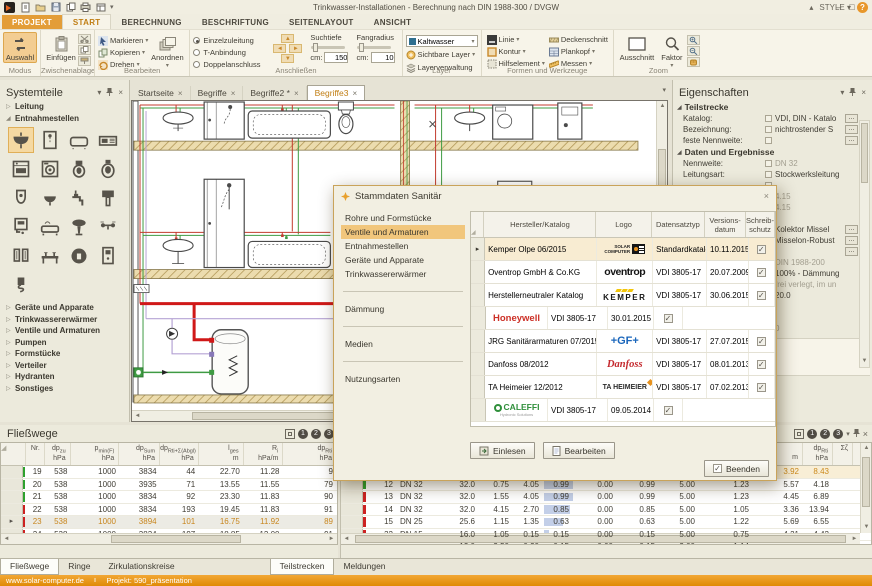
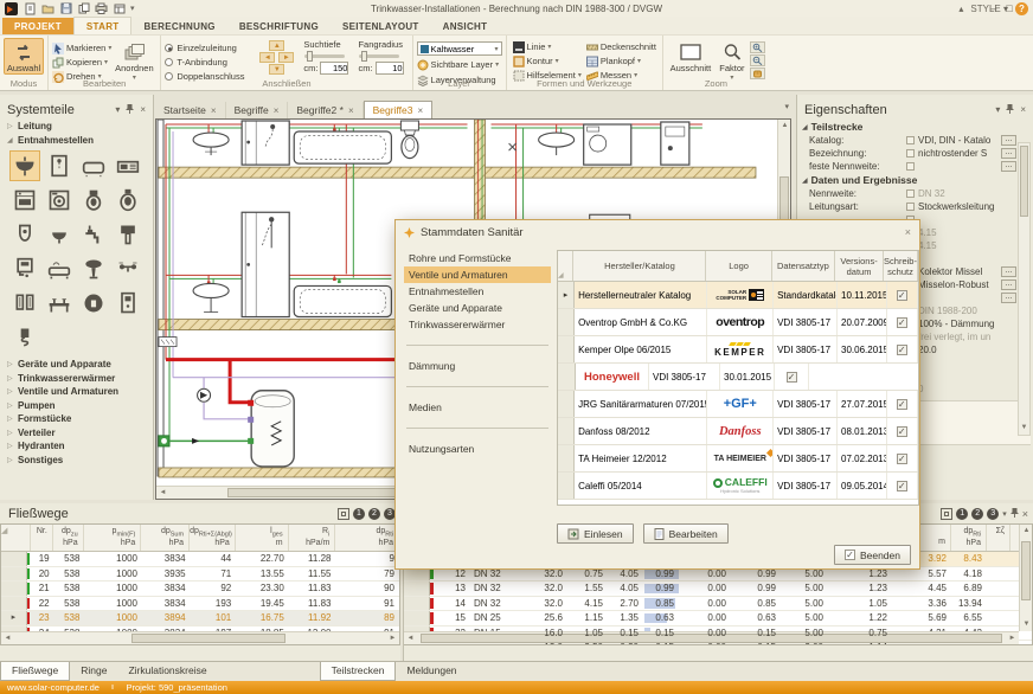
  Trinkwasser-Installationen - Berechnung nach DIN 1988-300 / DVGW
  –
  □
  PROJEKT
  START
  BERECHNUNG
  BESCHRIFTUNG
  SEITENLAYOUT
  ANSICHT
  ▴
  STYLE ▾
  ?
  Auswahl
  Modus
- Einfügen
- Zwischenablage
  Markieren
  Kopieren
  Drehen
  Anordnen
  Bearbeiten
  Einzelzuleitung
  T-Anbindung
  Doppelanschluss
  Suchtiefe
  cm:
  150
  Fangradius
  cm:
  10
  Anschließen
  Kaltwasser
  Sichtbare Layer
  Layerverwaltung
  Layer
  Linie
  Kontur
  Hilfselement
  Deckenschnitt
  Plankopf
  Messen
  Formen und Werkzeuge
  Ausschnitt
  Faktor
  Zoom
  Systemteile
  ▾
  ×
  Leitung
  Entnahmestellen
  Geräte und Apparate
  Trinkwassererwärmer
  Ventile und Armaturen
  Pumpen
  Formstücke
  Verteiler
  Hydranten
  Sonstiges
  Startseite
  ×
  Begriffe
  ×
  Begriffe2 *
  ×
  Begriffe3
  ×
  Eigenschaften
  ▾
  ×
  Teilstrecke
  Katalog:
  VDI, DIN - Katalo
  Bezeichnung:
  nichtrostender S
  feste Nennweite:
  Daten und Ergebnisse
  Nennweite:
  DN 32
  Leitungsart:
  Stockwerksleitung
  4.15
  4.15
  Kolektor Missel
  Misselon-Robust
  DIN 1988-200
  100% - Dämmung
  rei verlegt, im un
  20.0
  0
  Fließwege
  19
  538
  1000
  3834
  44
  22.70
  11.28
  9
  20
  538
  1000
  3935
  71
  13.55
  11.55
  79
  21
  538
  1000
  3834
  92
  23.30
  11.83
  90
  22
  538
  1000
  3834
  193
  19.45
  11.83
  91
  23
  538
  1000
  3894
  101
  16.75
  11.92
  89
  ×
  3.92
  8.43
  12
  DN 32
  32.0
  0.75
  4.05
  0.99
  0.00
  0.99
  5.00
  1.23
  5.57
  4.18
  13
  DN 32
  32.0
  1.55
  4.05
  0.99
  0.00
  0.99
  5.00
  1.23
  4.45
  6.89
  14
  DN 32
  32.0
  4.15
  2.70
  0.85
  0.00
  0.85
  5.00
  1.05
  3.36
  13.94
  15
  DN 25
  25.6
  1.15
  1.35
  0.63
  0.00
  0.63
  5.00
  1.22
  5.69
  6.55
  16.0
  1.05
  0.15
  0.15
  0.00
  0.15
  5.00
  0.75
  Fließwege
  Ringe
  Zirkulationskreise
  Teilstrecken
  Meldungen
  www.solar-computer.de
  Projekt: 590_präsentation
  Stammdaten Sanitär
  ×
  Rohre und Formstücke
  Ventile und Armaturen
  Entnahmestellen
  Geräte und Apparate
  Trinkwassererwärmer
  Dämmung
  Medien
  Nutzungsarten
  Hersteller/Katalog
  Logo
  Datensatztyp
  Versions-
  datum
  Schreib-
  schutz
- Kemper Olpe 06/2015
+ Herstellerneutraler Katalog
  Standardkatal
  10.11.2015
  ✓
  Oventrop GmbH & Co.KG
  oventrop
  VDI 3805-17
  20.07.2009
  ✓
- Herstellerneutraler Katalog
+ Kemper Olpe 06/2015
  KEMPER
  VDI 3805-17
  30.06.2015
  ✓
  Honeywell
  VDI 3805-17
  30.01.2015
  ✓
  JRG Sanitärarmaturen 07/2015
  +GF+
  VDI 3805-17
  27.07.2015
  ✓
  Danfoss 08/2012
  Danfoss
  VDI 3805-17
  08.01.2013
  ✓
  TA Heimeier 12/2012
  VDI 3805-17
  07.02.2013
  ✓
+ Caleffi 05/2014
  CALEFFI
  VDI 3805-17
  09.05.2014
  ✓
  Einlesen
  Bearbeiten
  ✓
  Beenden
